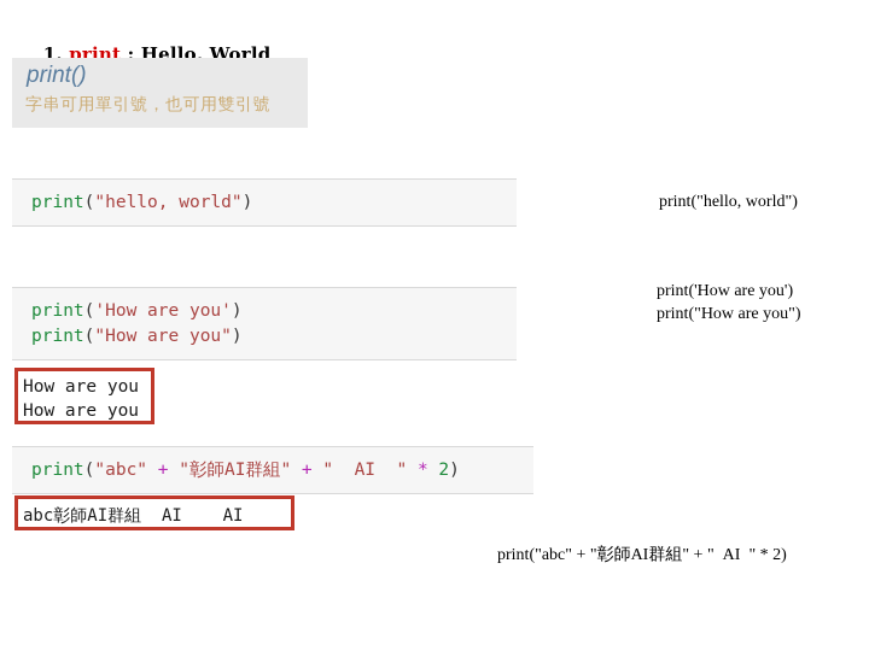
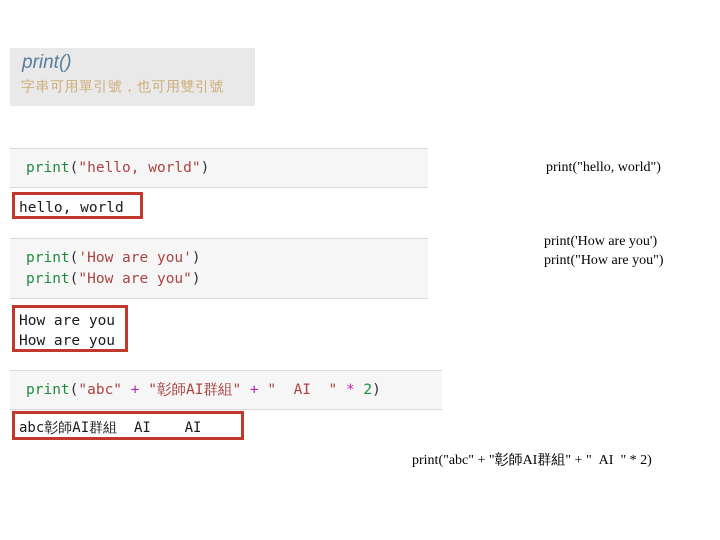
- 1. print : Hello, World
  print()
  字串可用單引號，也可用雙引號
  print("hello, world")
+ hello, world
  print("hello, world")
  print('How are you')
  print("How are you")
  How are you
  How are you
  print('How are you')
  print("How are you")
  print("abc" + "彰師AI群組" + " AI " * 2)
  abc彰師AI群組 AI AI
  print("abc" + "彰師AI群組" + " AI " * 2)
